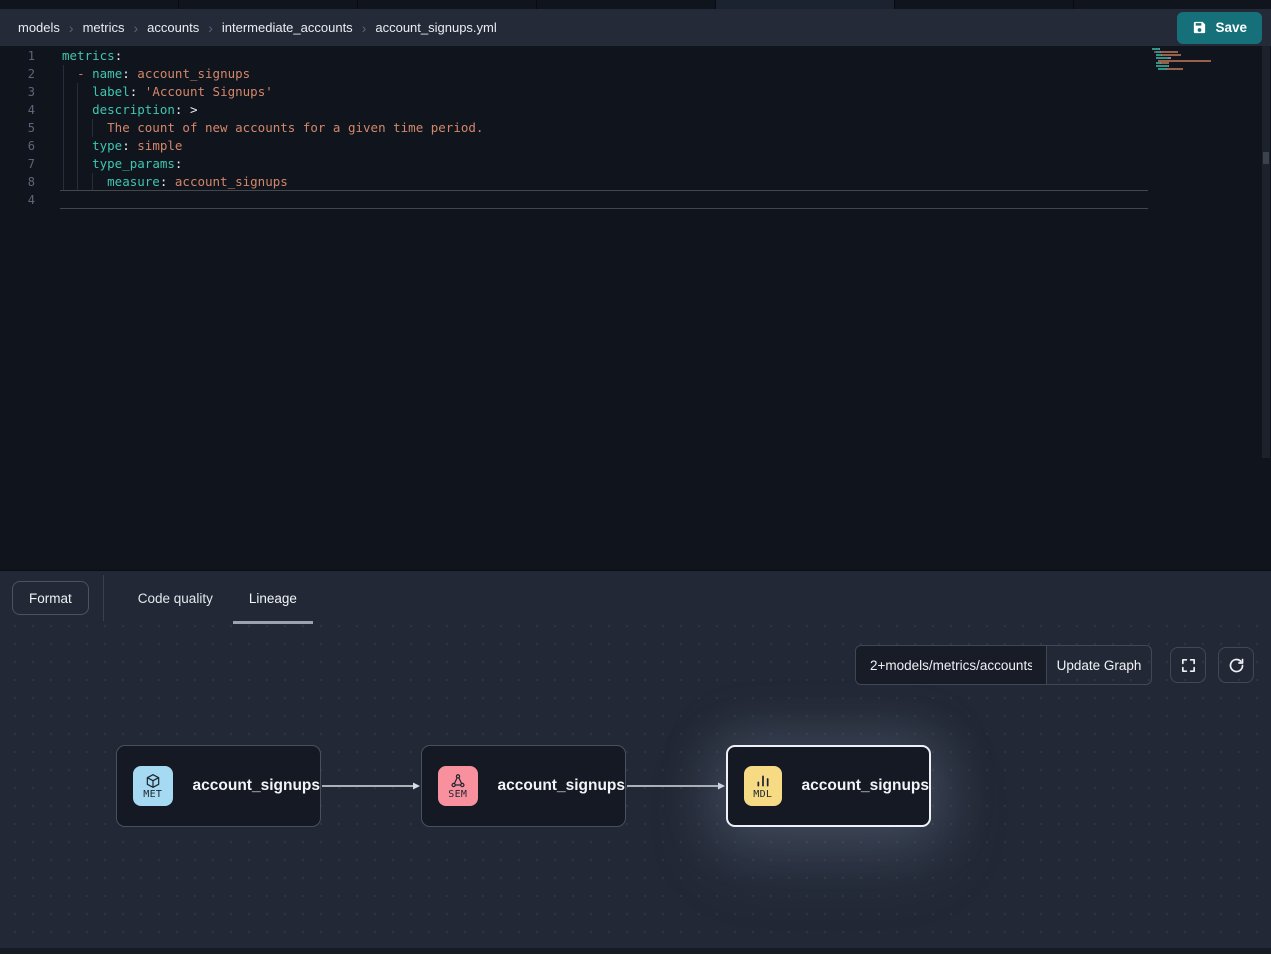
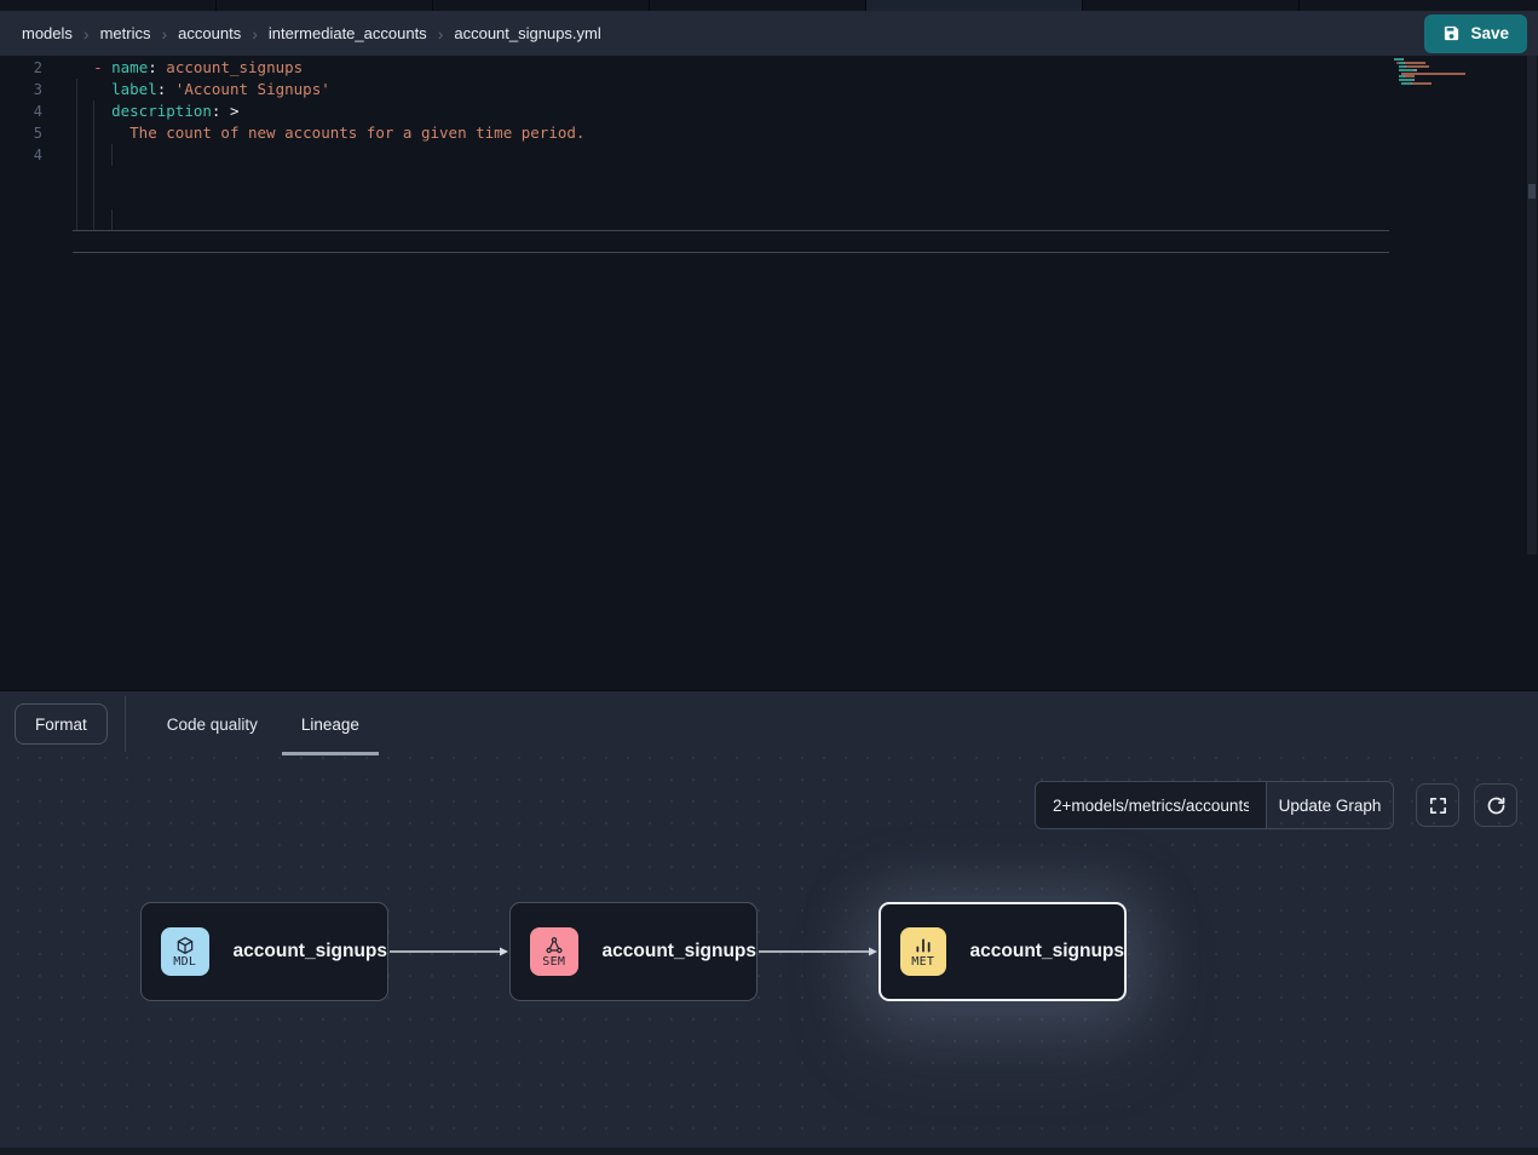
  models
  ›
  metrics
  ›
  accounts
  ›
  intermediate_accounts
  ›
  account_signups.yml
  Save
- 1 metrics:
  2 - name: account_signups
  3 label: 'Account Signups'
  4 description: >
  5 The count of new accounts for a given time period.
- 6 type: simple
- 7 type_params:
- 8 measure: account_signups
  4
  Format
  Code quality
  Lineage
- MET
+ MDL
  account_signups
  SEM
  account_signups
- MDL
+ MET
  account_signups
  2+models/metrics/accounts
  Update Graph
